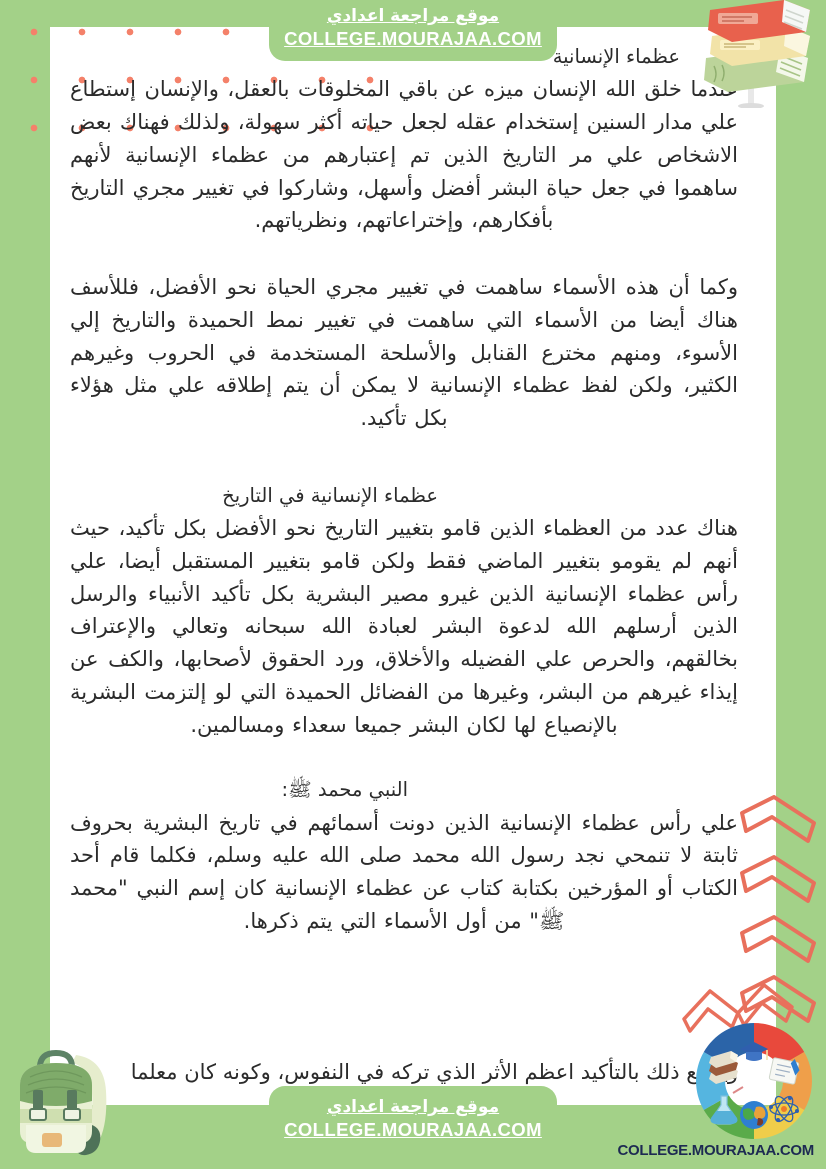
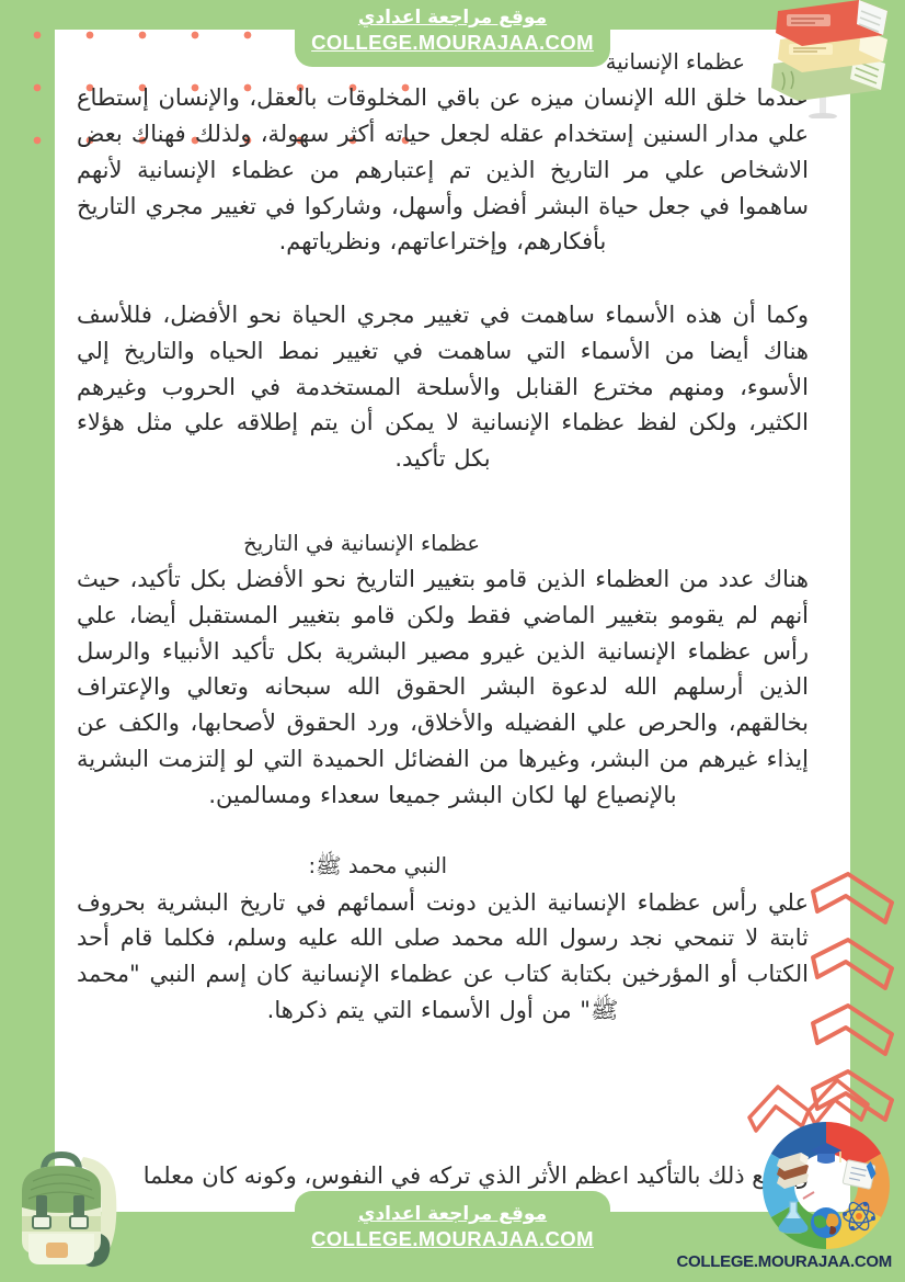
  عظماء الإنسانية
  ندما خلق الله الإنسان ميزه عن باقي المخلوقات بالعقل، والإنسان إستطاع علي مدار السنين إستخدام عقله لجعل حياته أكثر سهولة، ولذلك فهناك بعض الاشخاص علي مر التاريخ الذين تم إعتبارهم من عظماء الإنسانية لأنهم ساهموا في جعل حياة البشر أفضل وأسهل، وشاركوا في تغيير مجري التاريخ بأفكارهم، وإختراعاتهم، ونظرياتهم.
- وكما أن هذه الأسماء ساهمت في تغيير مجري الحياة نحو الأفضل، فللأسف هناك أيضا من الأسماء التي ساهمت في تغيير نمط الحميدة والتاريخ إلي الأسوء، ومنهم مخترع القنابل والأسلحة المستخدمة في الحروب وغيرهم الكثير، ولكن لفظ عظماء الإنسانية لا يمكن أن يتم إطلاقه علي مثل هؤلاء بكل تأكيد.
+ وكما أن هذه الأسماء ساهمت في تغيير مجري الحياة نحو الأفضل، فللأسف هناك أيضا من الأسماء التي ساهمت في تغيير نمط الحياه والتاريخ إلي الأسوء، ومنهم مخترع القنابل والأسلحة المستخدمة في الحروب وغيرهم الكثير، ولكن لفظ عظماء الإنسانية لا يمكن أن يتم إطلاقه علي مثل هؤلاء بكل تأكيد.
  عظماء الإنسانية في التاريخ
- هناك عدد من العظماء الذين قامو بتغيير التاريخ نحو الأفضل بكل تأكيد، حيث أنهم لم يقومو بتغيير الماضي فقط ولكن قامو بتغيير المستقبل أيضا، علي رأس عظماء الإنسانية الذين غيرو مصير البشرية بكل تأكيد الأنبياء والرسل الذين أرسلهم الله لدعوة البشر لعبادة الله سبحانه وتعالي والإعتراف بخالقهم، والحرص علي الفضيله والأخلاق، ورد الحقوق لأصحابها، والكف عن إيذاء غيرهم من البشر، وغيرها من الفضائل الحميدة التي لو إلتزمت البشرية بالإنصياع لها لكان البشر جميعا سعداء ومسالمين.
+ هناك عدد من العظماء الذين قامو بتغيير التاريخ نحو الأفضل بكل تأكيد، حيث أنهم لم يقومو بتغيير الماضي فقط ولكن قامو بتغيير المستقبل أيضا، علي رأس عظماء الإنسانية الذين غيرو مصير البشرية بكل تأكيد الأنبياء والرسل الذين أرسلهم الله لدعوة البشر الحقوق الله سبحانه وتعالي والإعتراف بخالقهم، والحرص علي الفضيله والأخلاق، ورد الحقوق لأصحابها، والكف عن إيذاء غيرهم من البشر، وغيرها من الفضائل الحميدة التي لو إلتزمت البشرية بالإنصياع لها لكان البشر جميعا سعداء ومسالمين.
  النبي محمد ﷺ:
  علي رأس عظماء الإنسانية الذين دونت أسمائهم في تاريخ البشرية بحروف ثابتة لا تنمحي نجد رسول الله محمد صلى الله عليه وسلم، فكلما قام أحد الكتاب أو المؤرخين بكتابة كتاب عن عظماء الإنسانية كان إسم النبي "محمد ﷺ" من أول الأسماء التي يتم ذكرها.
  ع ذلك بالتأكيد اعظم الأثر الذي تركه في النفوس، وكونه كان معلما
  موقع مراجعة اعدادي
  COLLEGE.MOURAJAA.COM
  موقع مراجعة اعدادي
  COLLEGE.MOURAJAA.COM
  COLLEGE.MOURAJAA.COM
